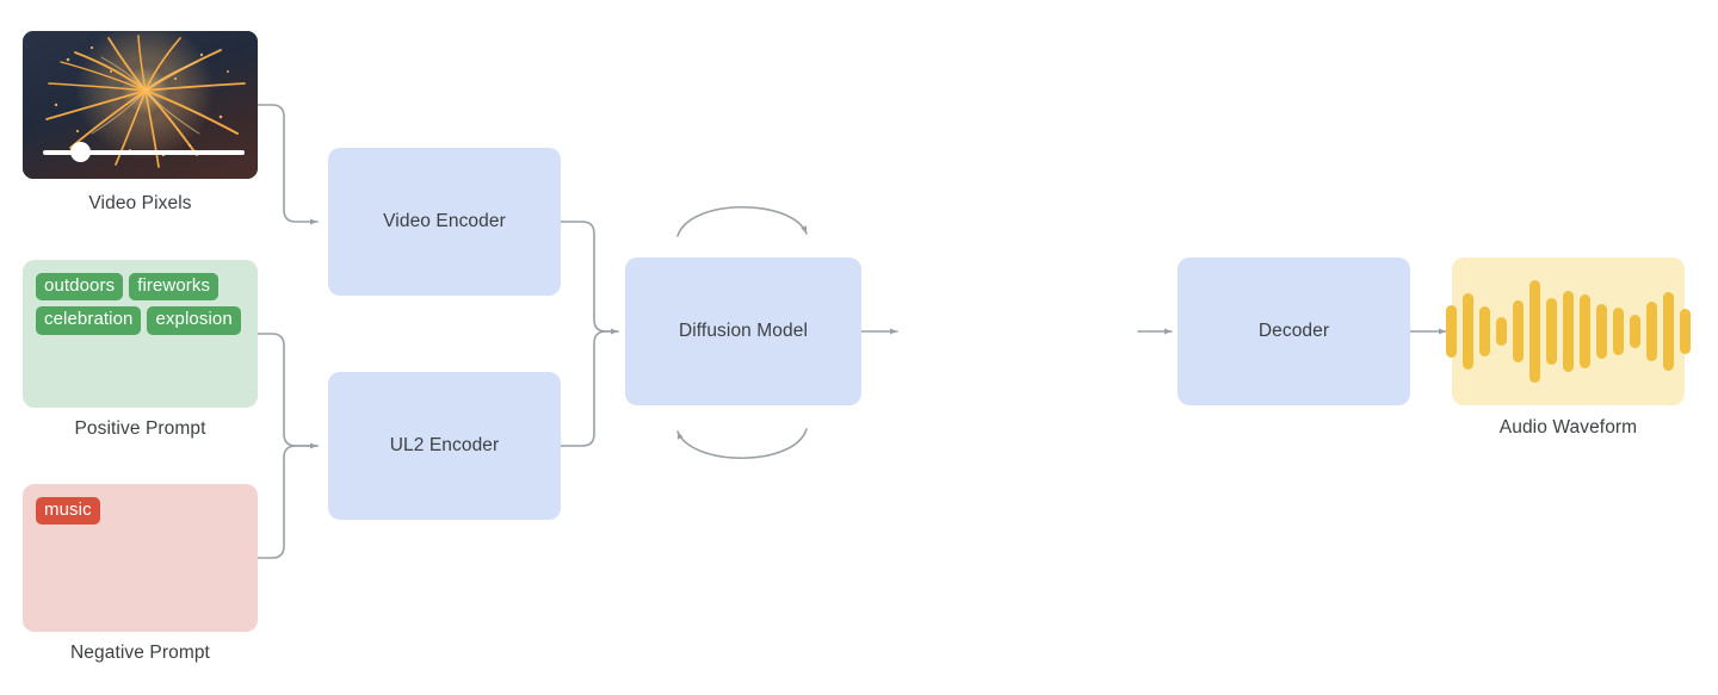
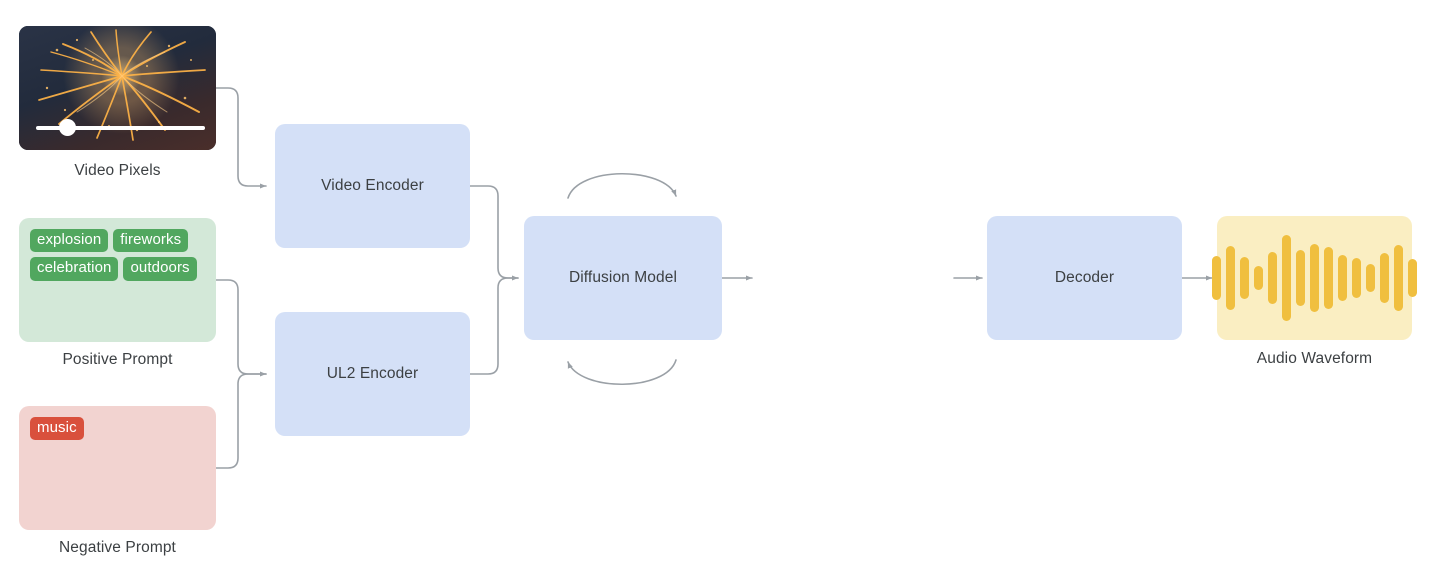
  Video Pixels
- outdoors
+ explosion
  fireworks
  celebration
- explosion
+ outdoors
  Positive Prompt
  music
  Negative Prompt
  Video Encoder
  UL2 Encoder
  Diffusion Model
  Decoder
  Audio Waveform
